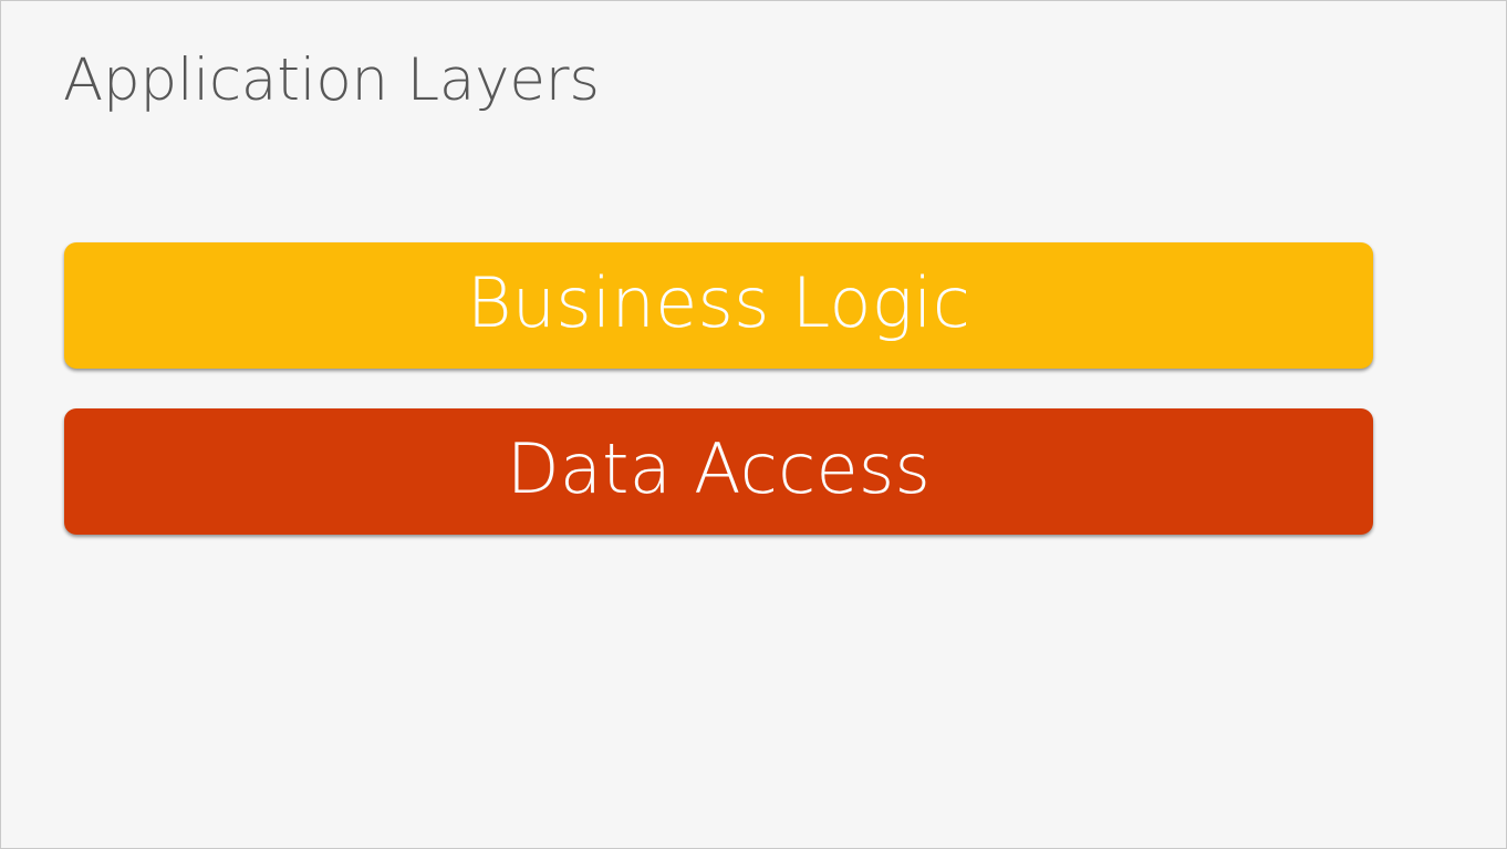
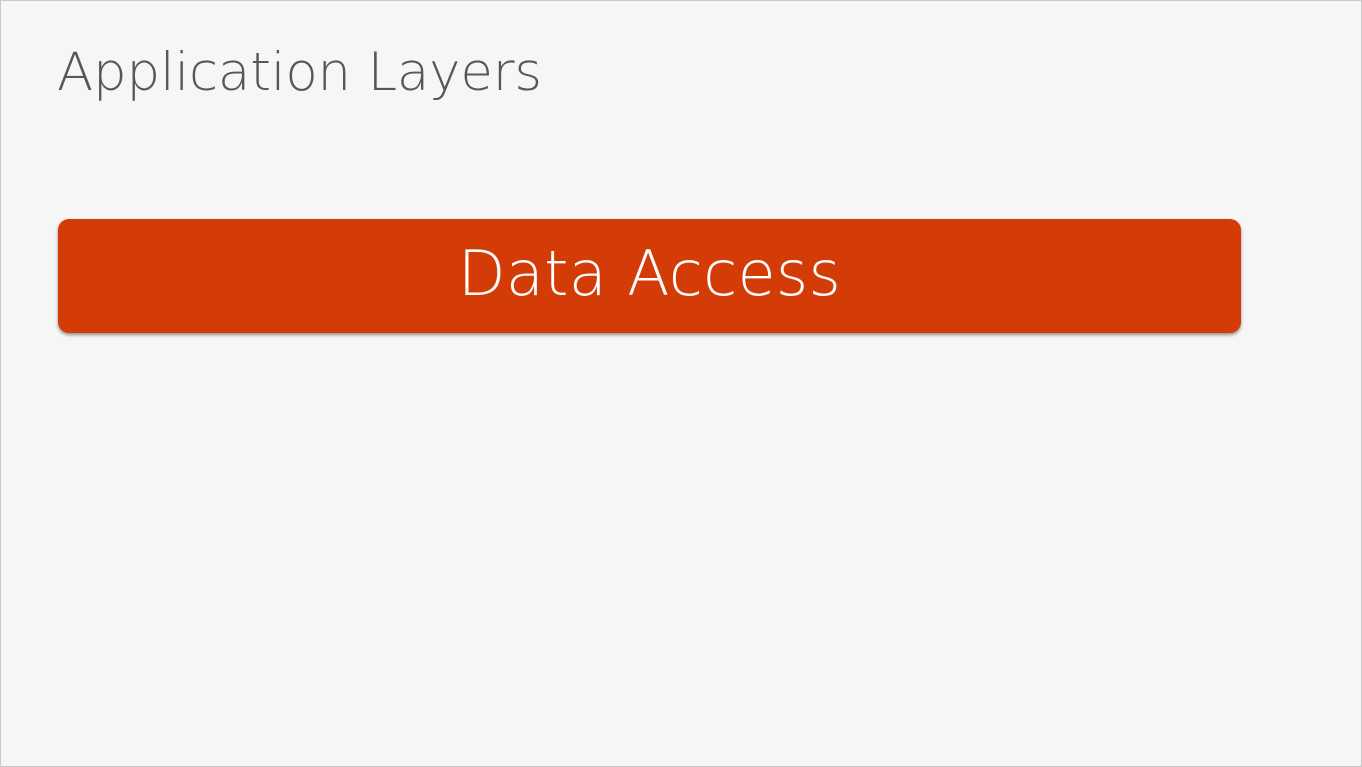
  Application Layers
- Business Logic
  Data Access
